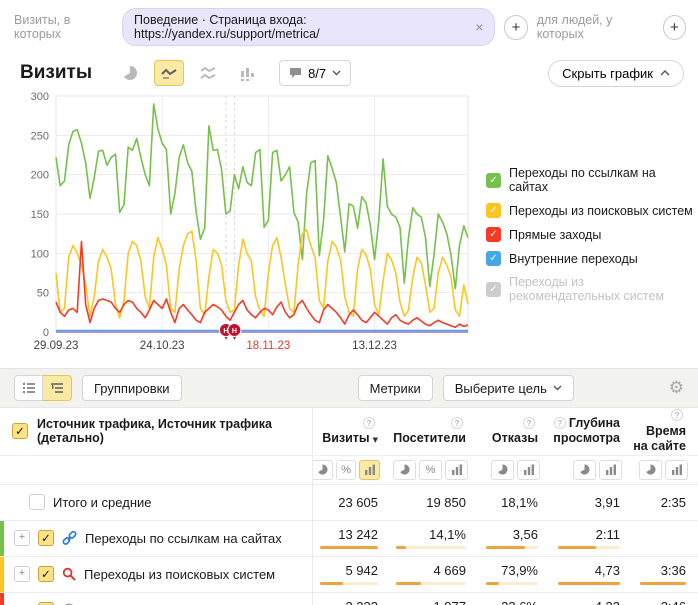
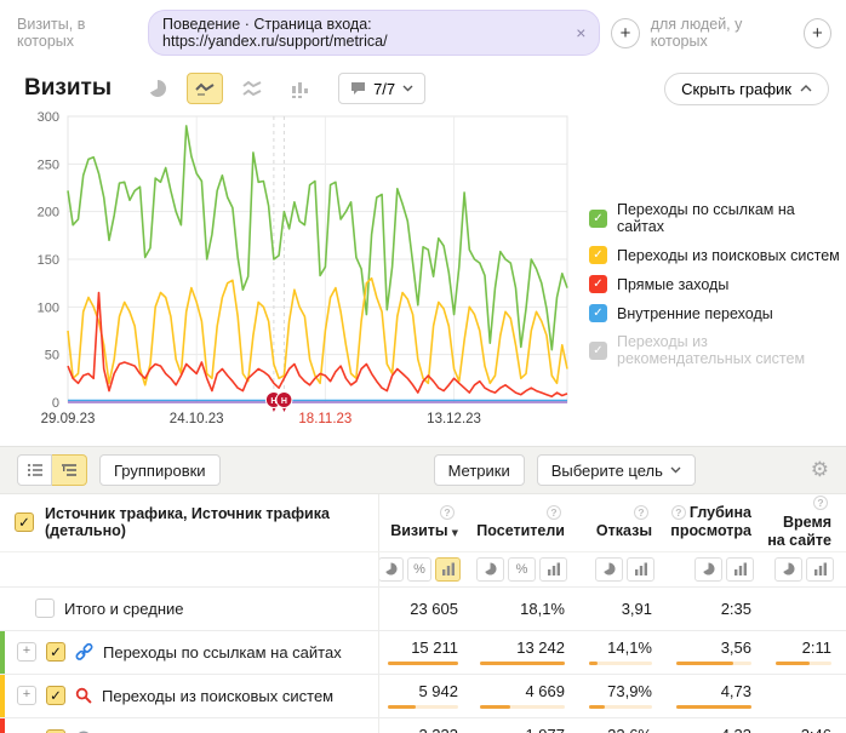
  Визиты, в которых
  Поведение · Страница входа: https://yandex.ru/support/metrica/
  ×
  +
  для людей, у которых
  +
  Визиты
- 8/7
+ 7/7
  Скрыть график
  0
  50
  100
  150
  200
  250
  300
  29.09.23
  24.10.23
  18.11.23
  13.12.23
  ✓
  Переходы по ссылкам на сайтах
  ✓
  Переходы из поисковых систем
  ✓
  Прямые заходы
  ✓
  Внутренние переходы
  ✓
  Переходы из рекомендательных систем
  Группировки
  Метрики
  Выберите цель
  ⚙
  ✓
  Источник трафика, Источник трафика (детально)
  ?Визиты ▼
  ?Посетители
  ?Отказы
  ? Глубина просмотра
  ?Время на сайте
  %
  %
  Итого и средние
  23 605
- 19 850
  18,1%
  3,91
  2:35
  +
  ✓
  Переходы по ссылкам на сайтах
+ 15 211
  13 242
  14,1%
  3,56
  2:11
  +
  ✓
  Переходы из поисковых систем
  5 942
  4 669
  73,9%
  4,73
- 3:36
